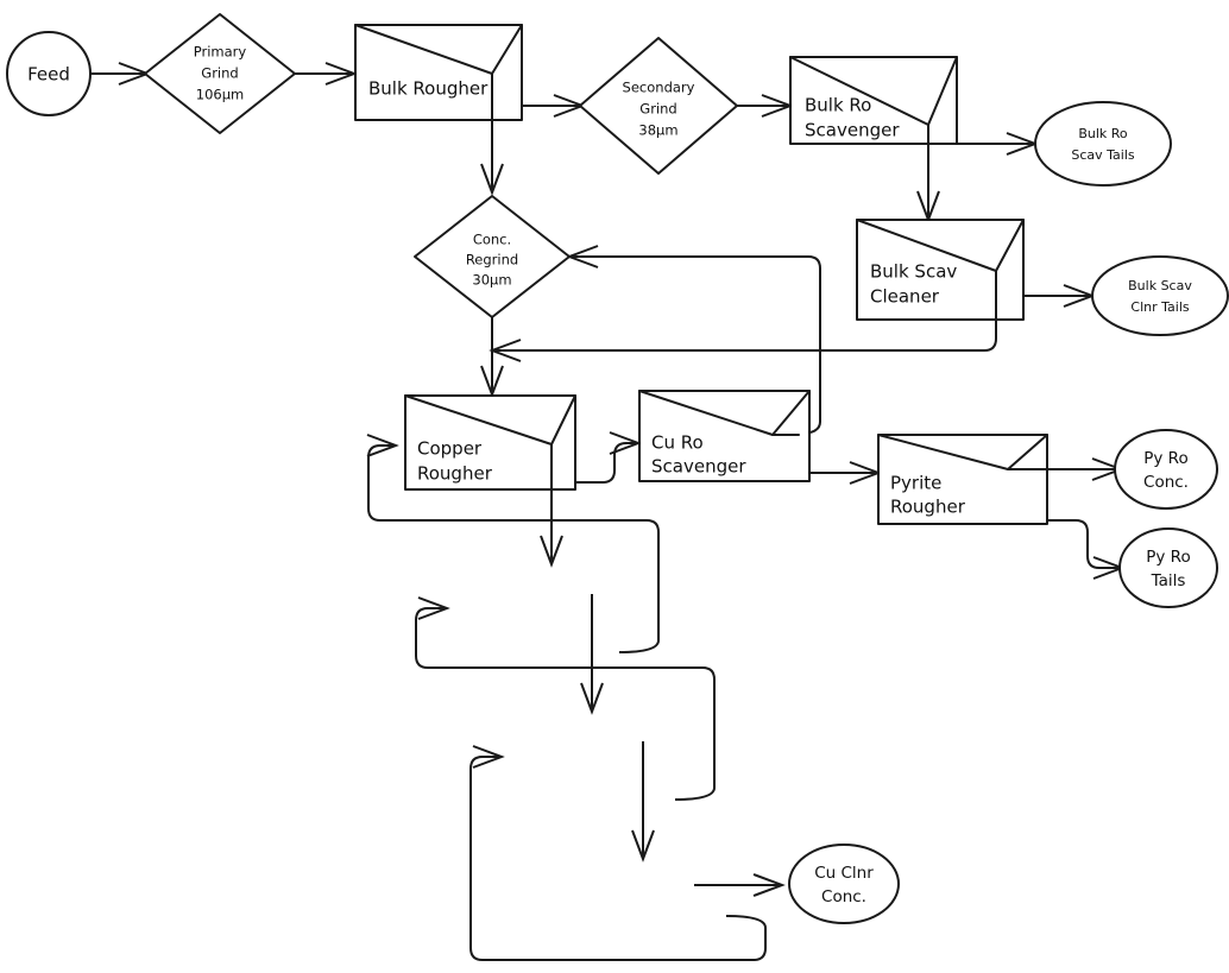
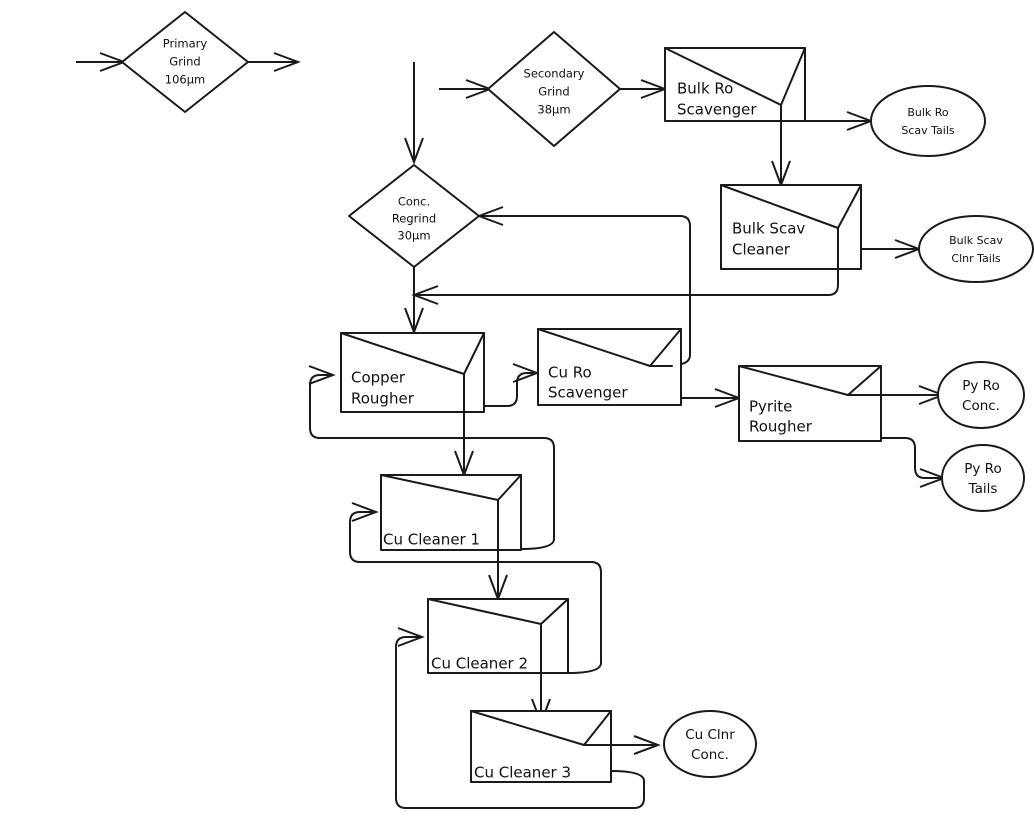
- Feed
  Primary
  Grind
  106µm
- Bulk Rougher
  Secondary
  Grind
  38µm
  Bulk Ro
  Scavenger
  Bulk Ro
  Scav Tails
  Bulk Scav
  Cleaner
  Bulk Scav
  Clnr Tails
  Conc.
  Regrind
  30µm
  Copper
  Rougher
  Cu Ro
  Scavenger
  Pyrite
  Rougher
  Py Ro
  Conc.
  Py Ro
  Tails
+ Cu Cleaner 1
+ Cu Cleaner 2
+ Cu Cleaner 3
  Cu Clnr
  Conc.
